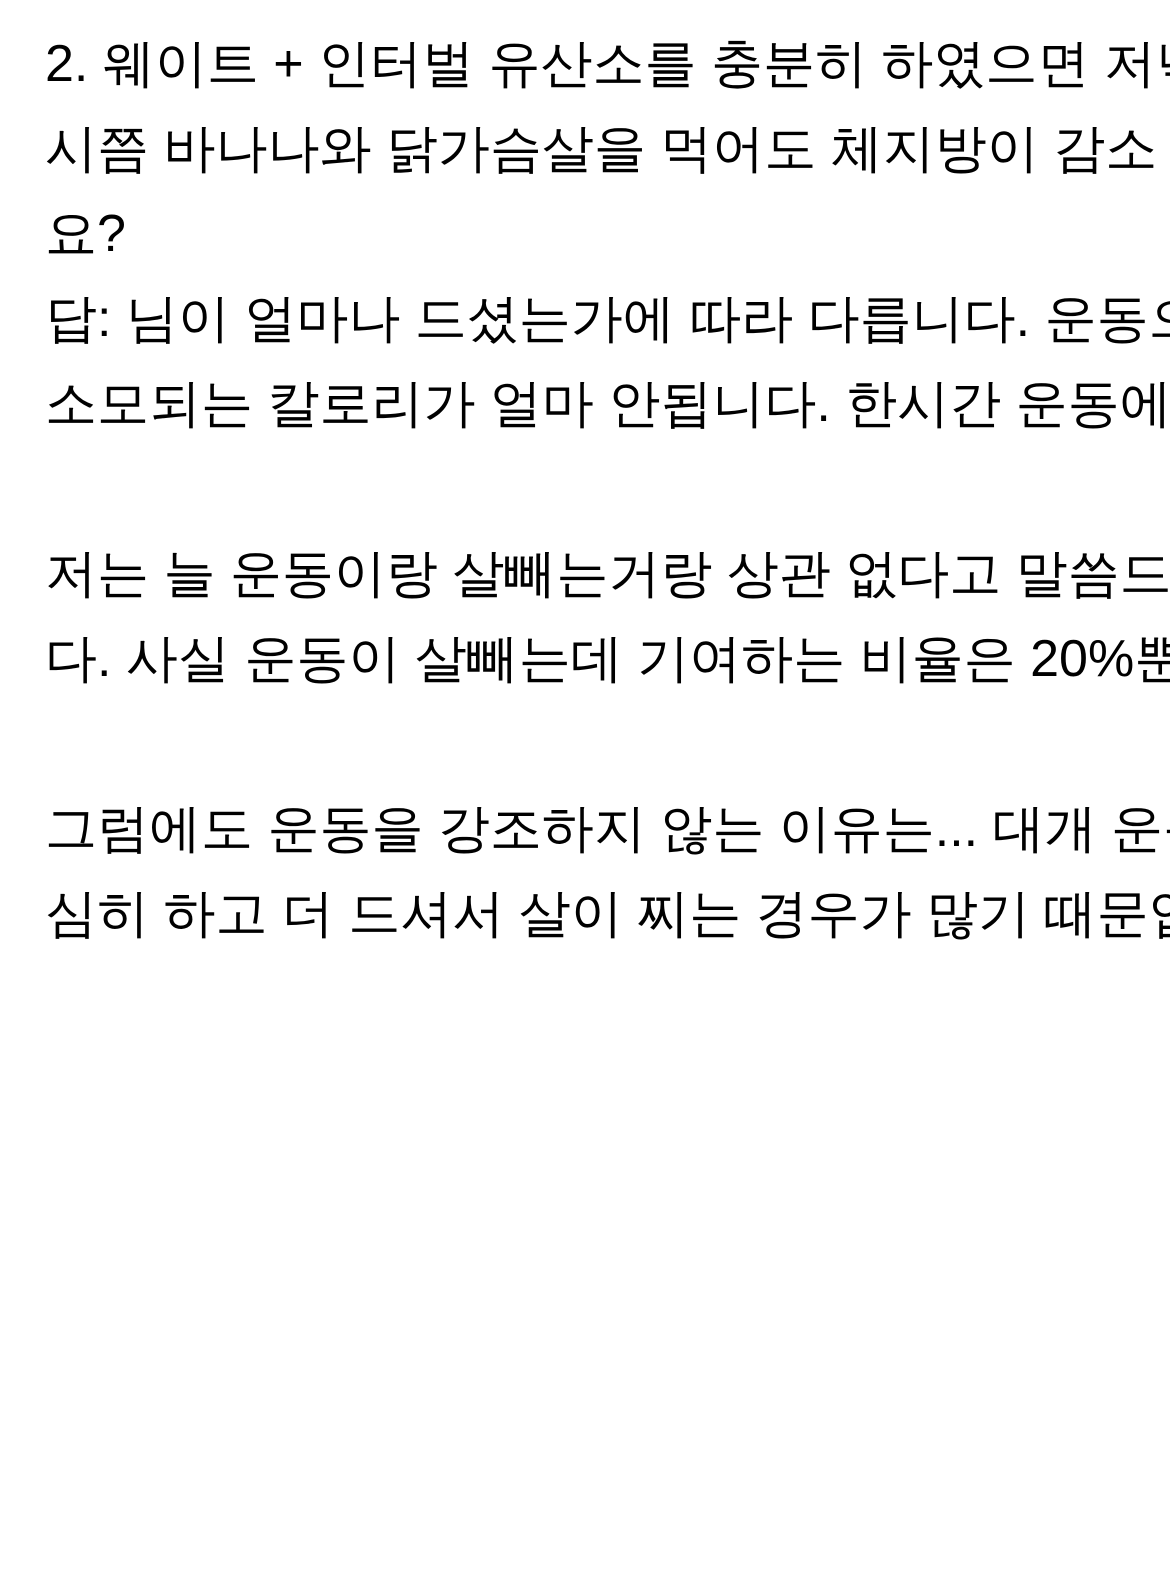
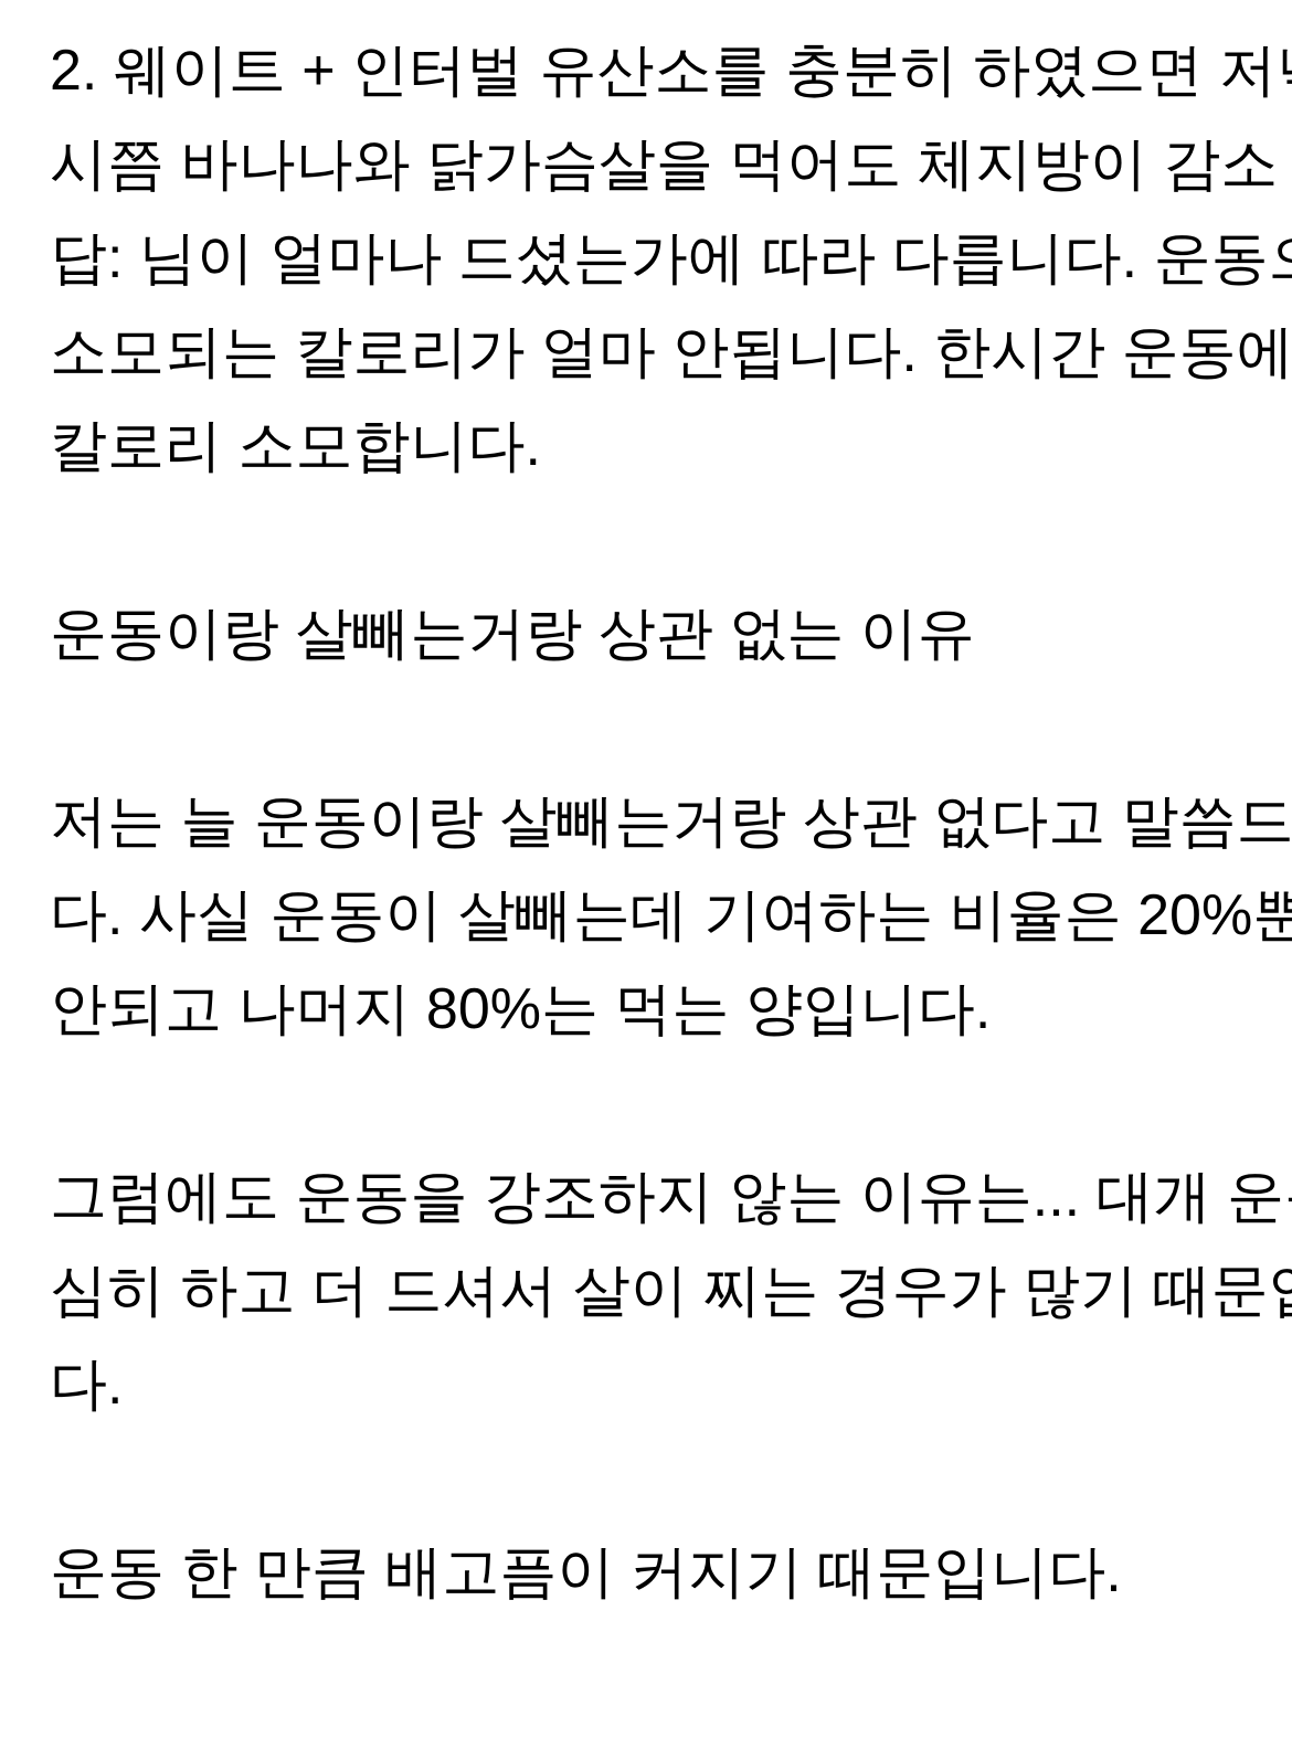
  2. 웨이트 + 인터벌 유산소를 충분히 하였으면 저
  시쯤 바나나와 닭가슴살을 먹어도 체지방이 감소
- 요?
  답: 님이 얼마나 드셨는가에 따라 다릅니다. 운동
  소모되는 칼로리가 얼마 안됩니다. 한시간 운동에
+ 칼로리 소모합니다.
+ 운동이랑 살빼는거랑 상관 없는 이유
  저는 늘 운동이랑 살빼는거랑 상관 없다고 말씀드
  다. 사실 운동이 살빼는데 기여하는 비율은 20%뿐
+ 안되고 나머지 80%는 먹는 양입니다.
  그럼에도 운동을 강조하지 않는 이유는... 대개 운
  심히 하고 더 드셔서 살이 찌는 경우가 많기 때문
+ 다.
+ 운동 한 만큼 배고픔이 커지기 때문입니다.
